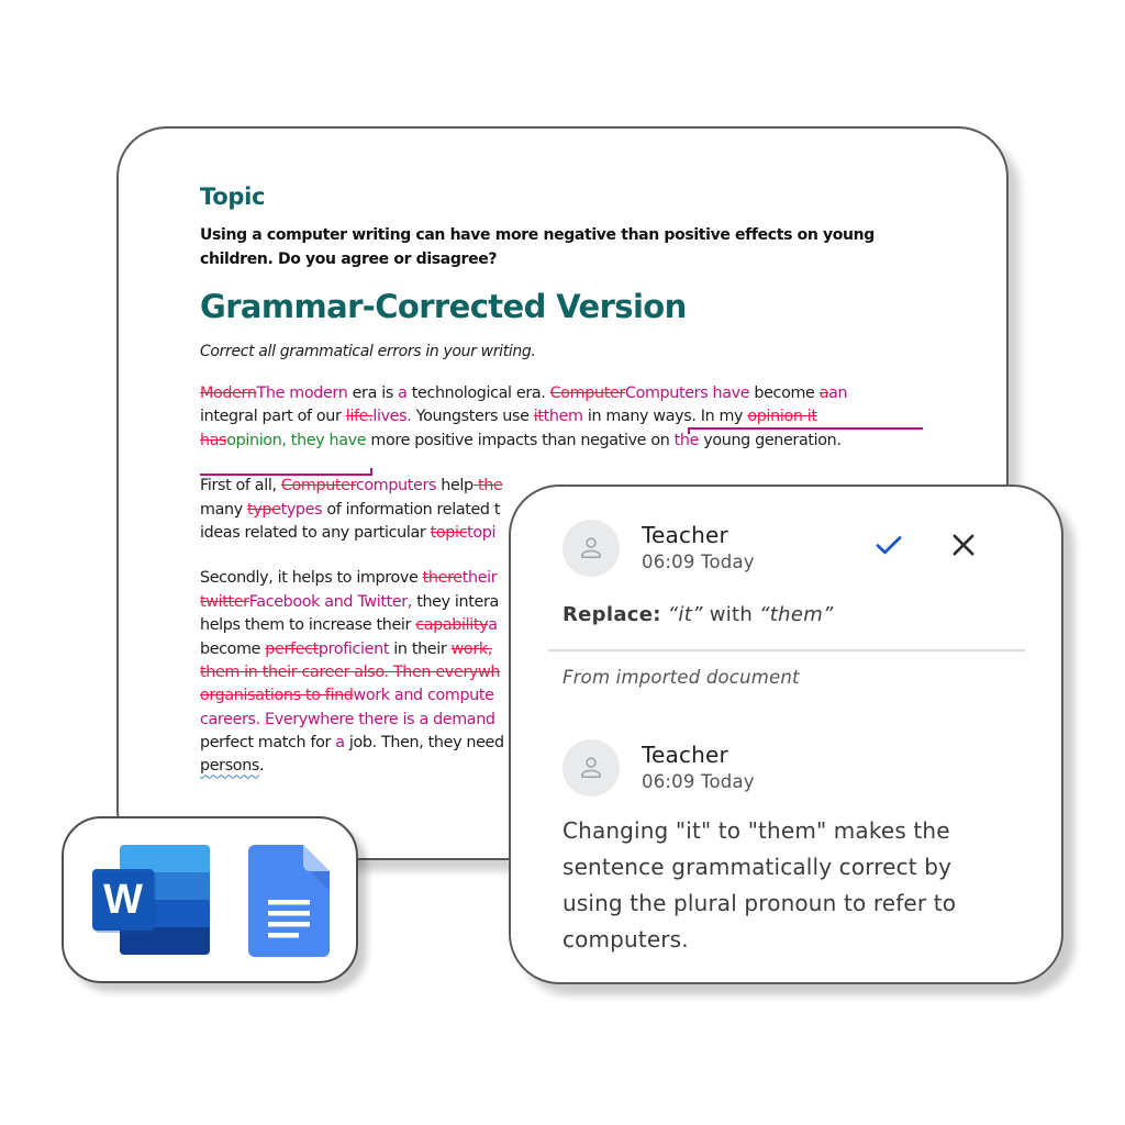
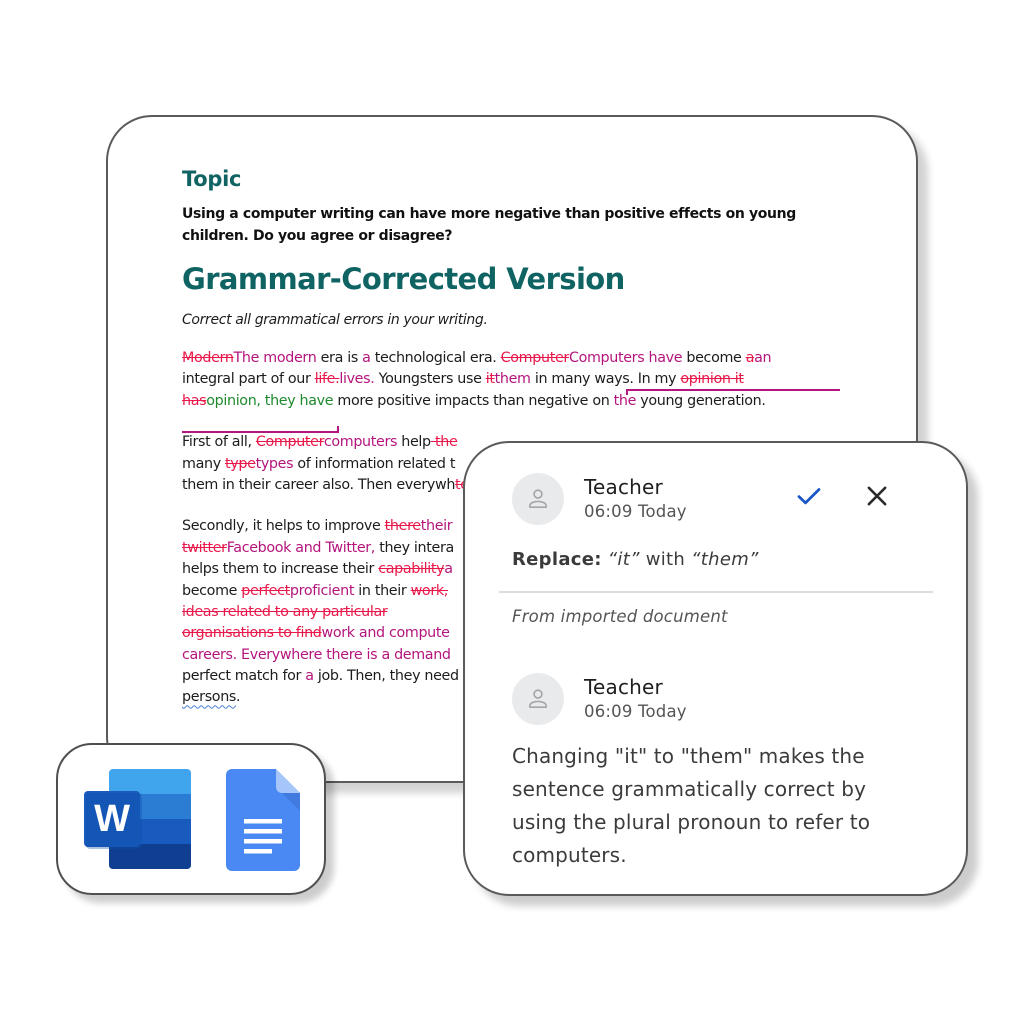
  Topic
  Using a computer writing can have more negative than positive effects on young
  children. Do you agree or disagree?
  Grammar-Corrected Version
  Correct all grammatical errors in your writing.
  ModernThe modern era is a technological era. ComputerComputers have become aan
  integral part of our life.lives. Youngsters use itthem in many ways. In my opinion it
  hasopinion, they have more positive impacts than negative on the young generation.
  First of all, Computercomputers help the
  many typetypes of information related t
- ideas related to any particular topictopi
+ them in their career also. Then everywht
  Secondly, it helps to improve theretheir
  twitterFacebook and Twitter, they intera
  helps them to increase their capabilitya
  become perfectproficient in their work,
- them in their career also. Then everywh
+ ideas related to any particular
  organisations to findwork and compute
  careers. Everywhere there is a demand
  perfect match for a job. Then, they need
  persons.
  Teacher
  06:09 Today
  Replace: “it” with “them”
  From imported document
  Teacher
  06:09 Today
  Changing "it" to "them" makes the
  sentence grammatically correct by
  using the plural pronoun to refer to
  computers.
  W
